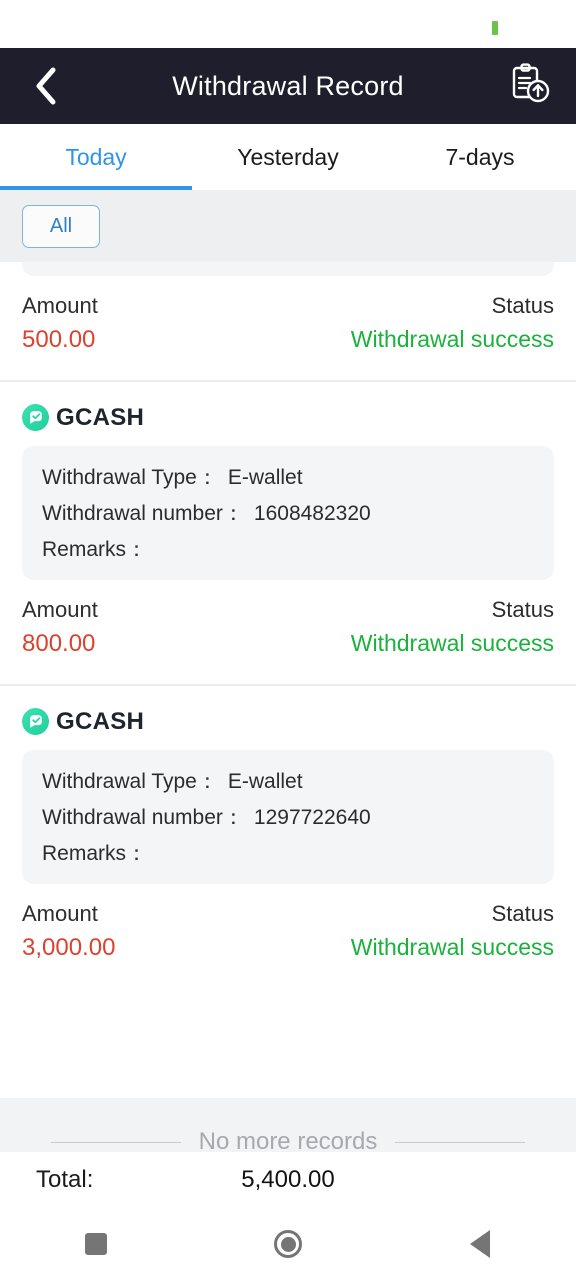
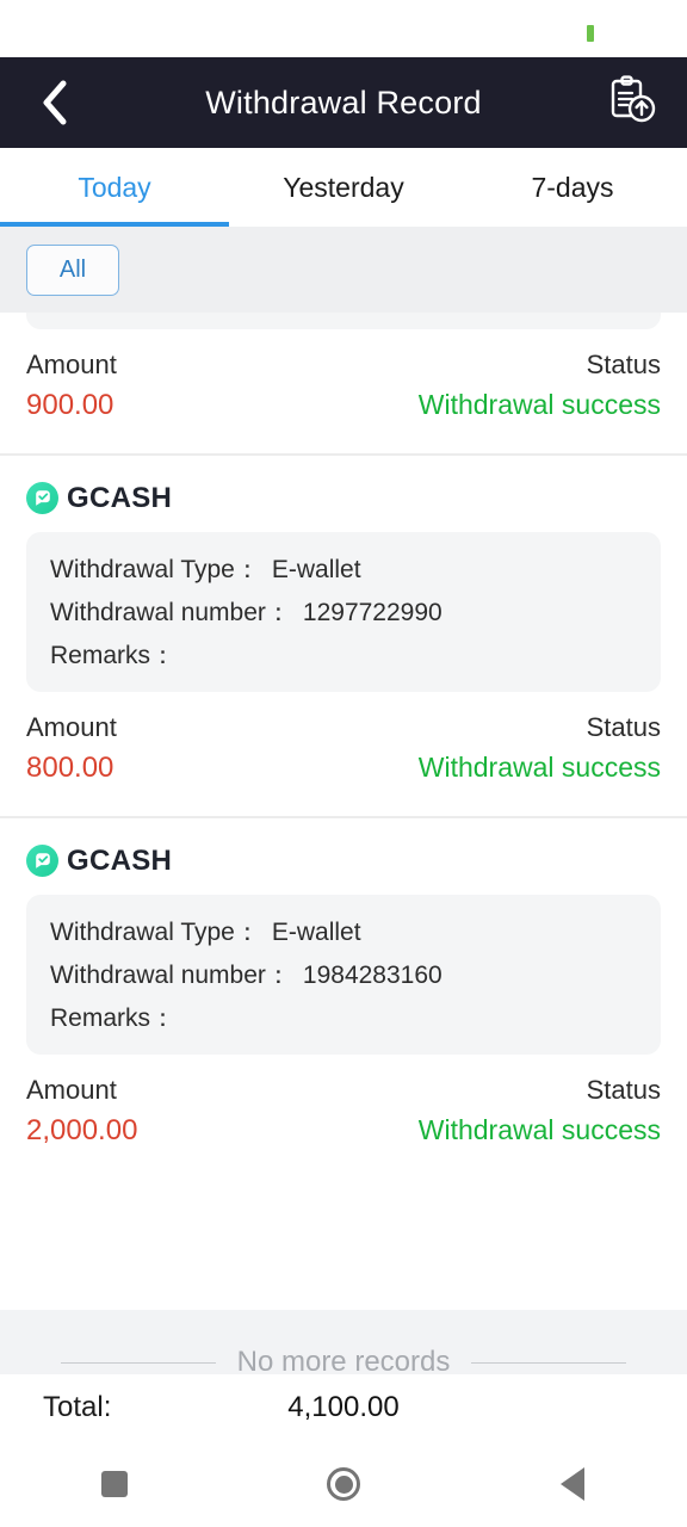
  Withdrawal Record
  Today
  Yesterday
  7-days
  All
  Amount
- 500.00
+ 900.00
  Status
  Withdrawal success
  GCASH
  Withdrawal Type：
  E-wallet
  Withdrawal number：
- 1608482320
+ 1297722990
  Remarks：
  Amount
  800.00
  Status
  Withdrawal success
  GCASH
  Withdrawal Type：
  E-wallet
  Withdrawal number：
- 1297722640
+ 1984283160
  Remarks：
  Amount
- 3,000.00
+ 2,000.00
  Status
  Withdrawal success
  No more records
  Total:
- 5,400.00
+ 4,100.00
